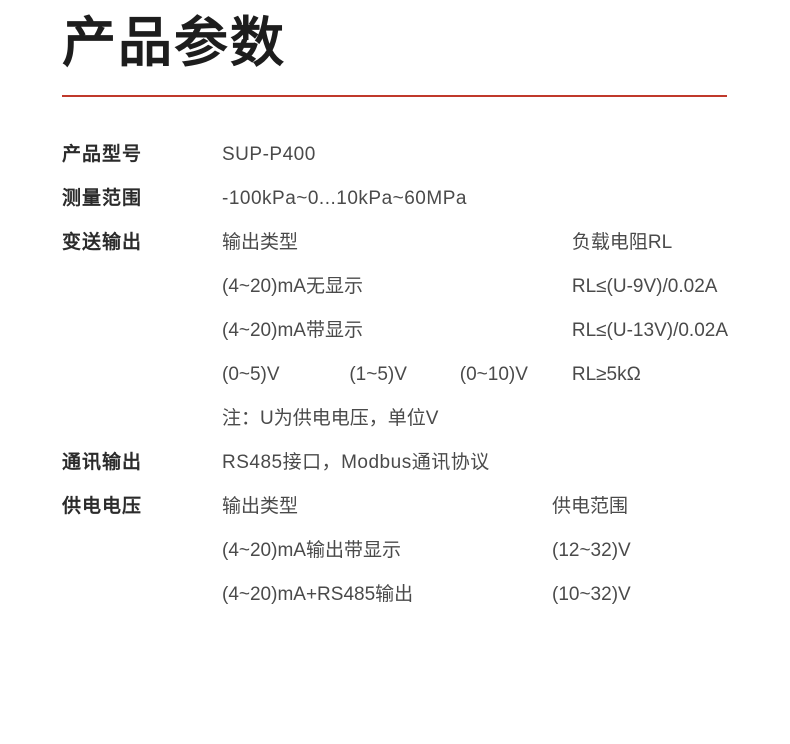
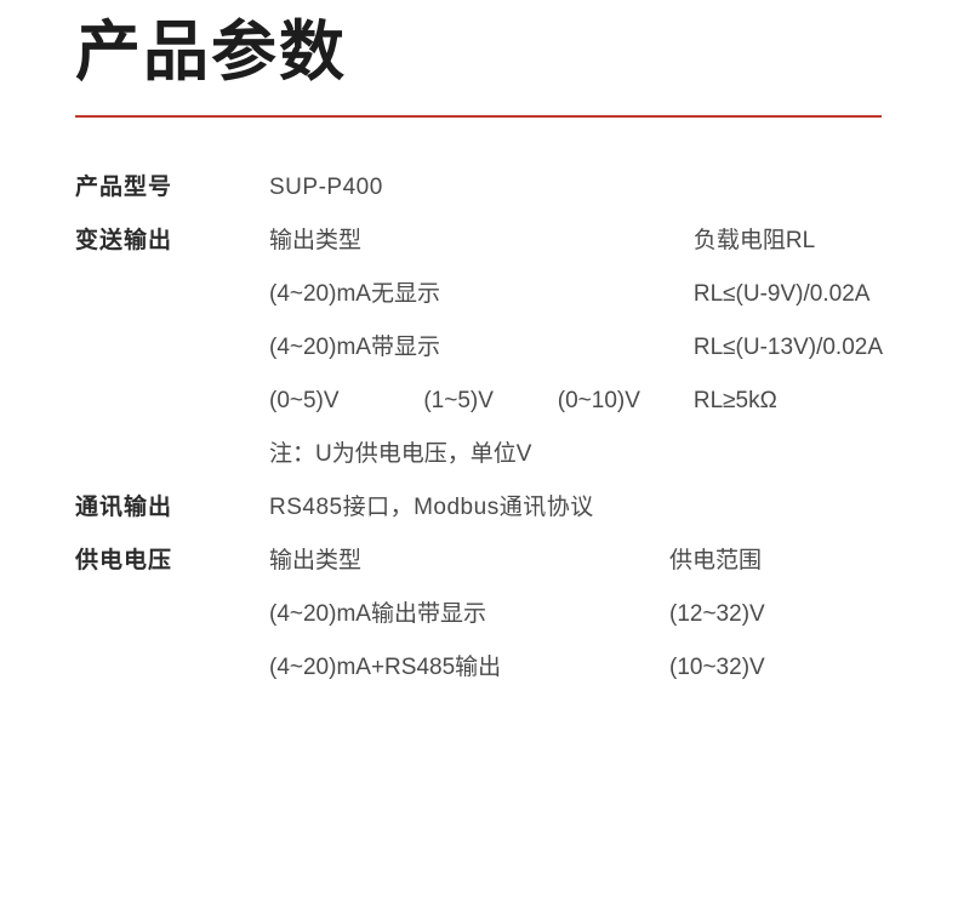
  产品参数
  产品型号	SUP-P400
- 测量范围	-100kPa~0...10kPa~60MPa
  变送输出
  输出类型	负载电阻RL
  (4~20)mA无显示	RL≤(U-9V)/0.02A
  (4~20)mA带显示	RL≤(U-13V)/0.02A
  (0~5)V	(1~5)V	(0~10)V	RL≥5kΩ
  注：U为供电电压，单位V
  通讯输出	RS485接口，Modbus通讯协议
  供电电压
  输出类型	供电范围
  (4~20)mA输出带显示	(12~32)V
  (4~20)mA+RS485输出	(10~32)V
